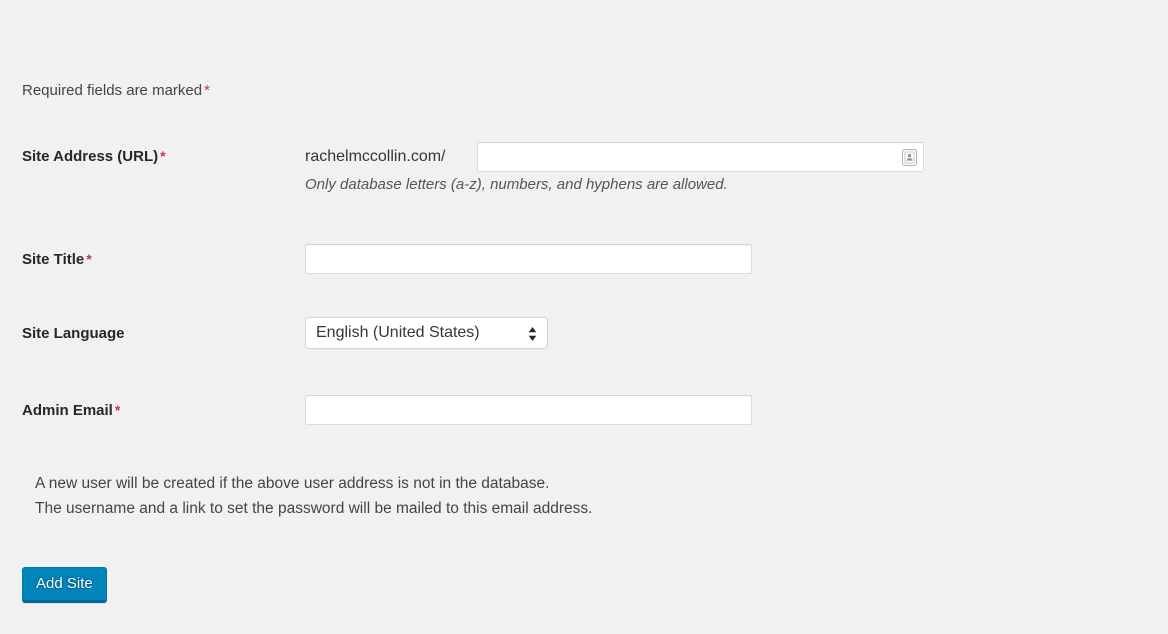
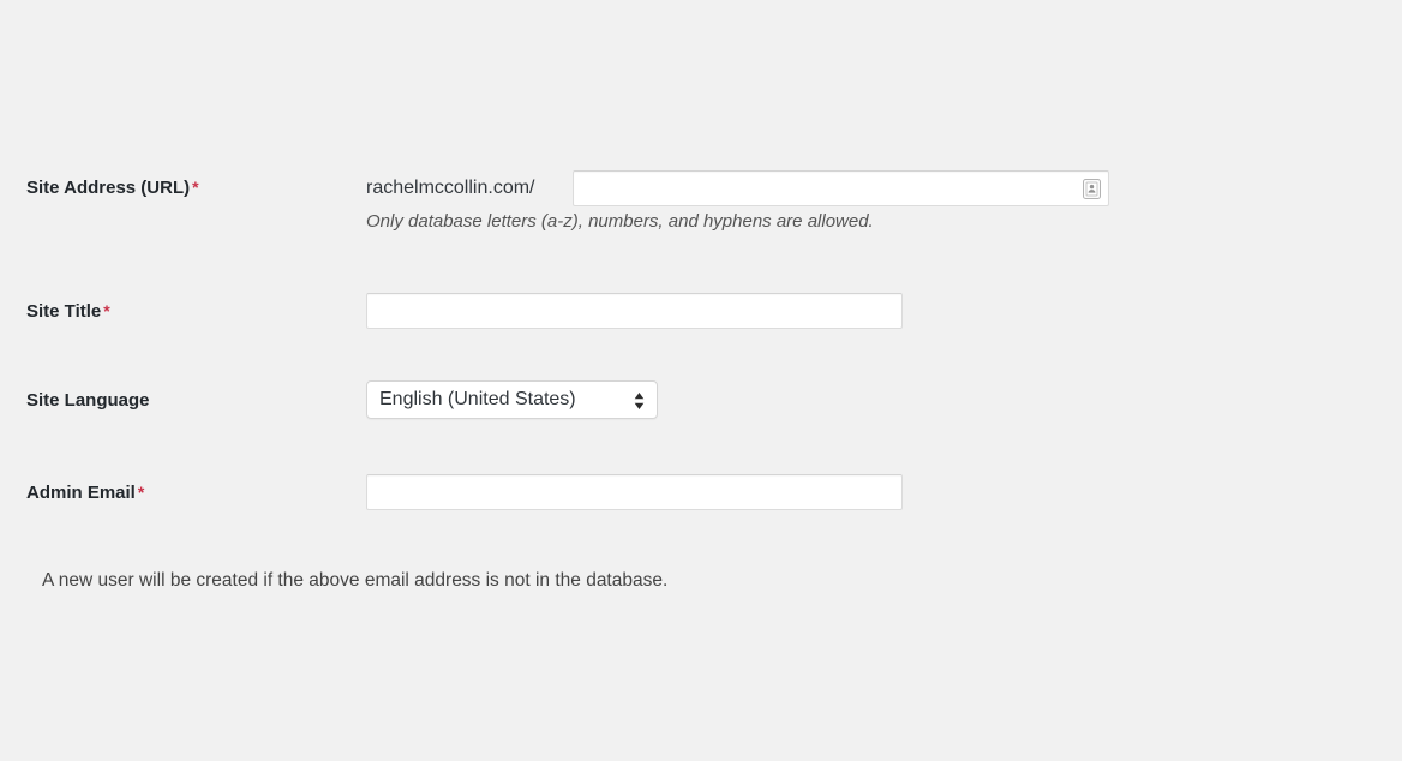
- Required fields are marked*
  Site Address (URL) *
  rachelmccollin.com/
  Only database letters (a-z), numbers, and hyphens are allowed.
  Site Title *
  Site Language
  English (United States)
  Admin Email *
- A new user will be created if the above user address is not in the database.
+ A new user will be created if the above email address is not in the database.
- The username and a link to set the password will be mailed to this email address.
- Add Site
